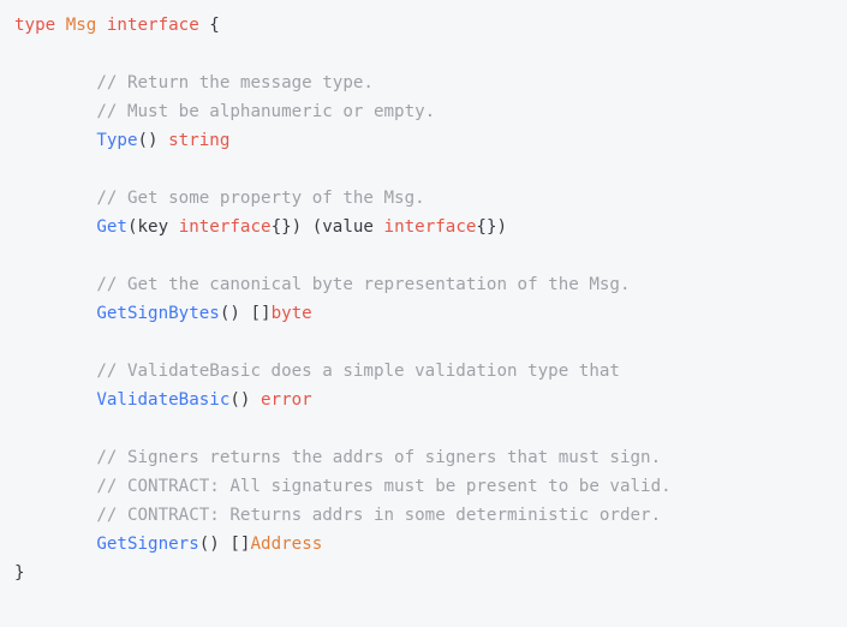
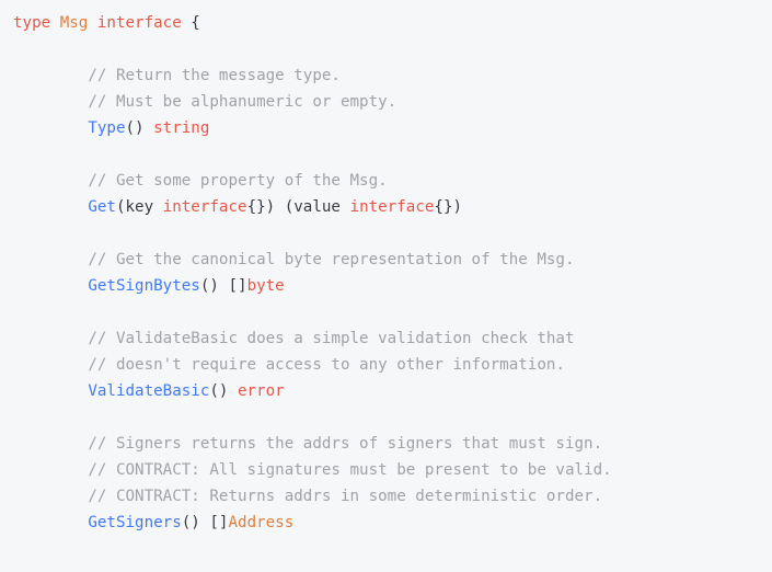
  type Msg interface {
  // Return the message type.
  // Must be alphanumeric or empty.
  Type() string
  // Get some property of the Msg.
  Get(key interface{}) (value interface{})
  // Get the canonical byte representation of the Msg.
  GetSignBytes() []byte
- // ValidateBasic does a simple validation type that
+ // ValidateBasic does a simple validation check that
+ // doesn't require access to any other information.
  ValidateBasic() error
  // Signers returns the addrs of signers that must sign.
  // CONTRACT: All signatures must be present to be valid.
  // CONTRACT: Returns addrs in some deterministic order.
  GetSigners() []Address
- }
